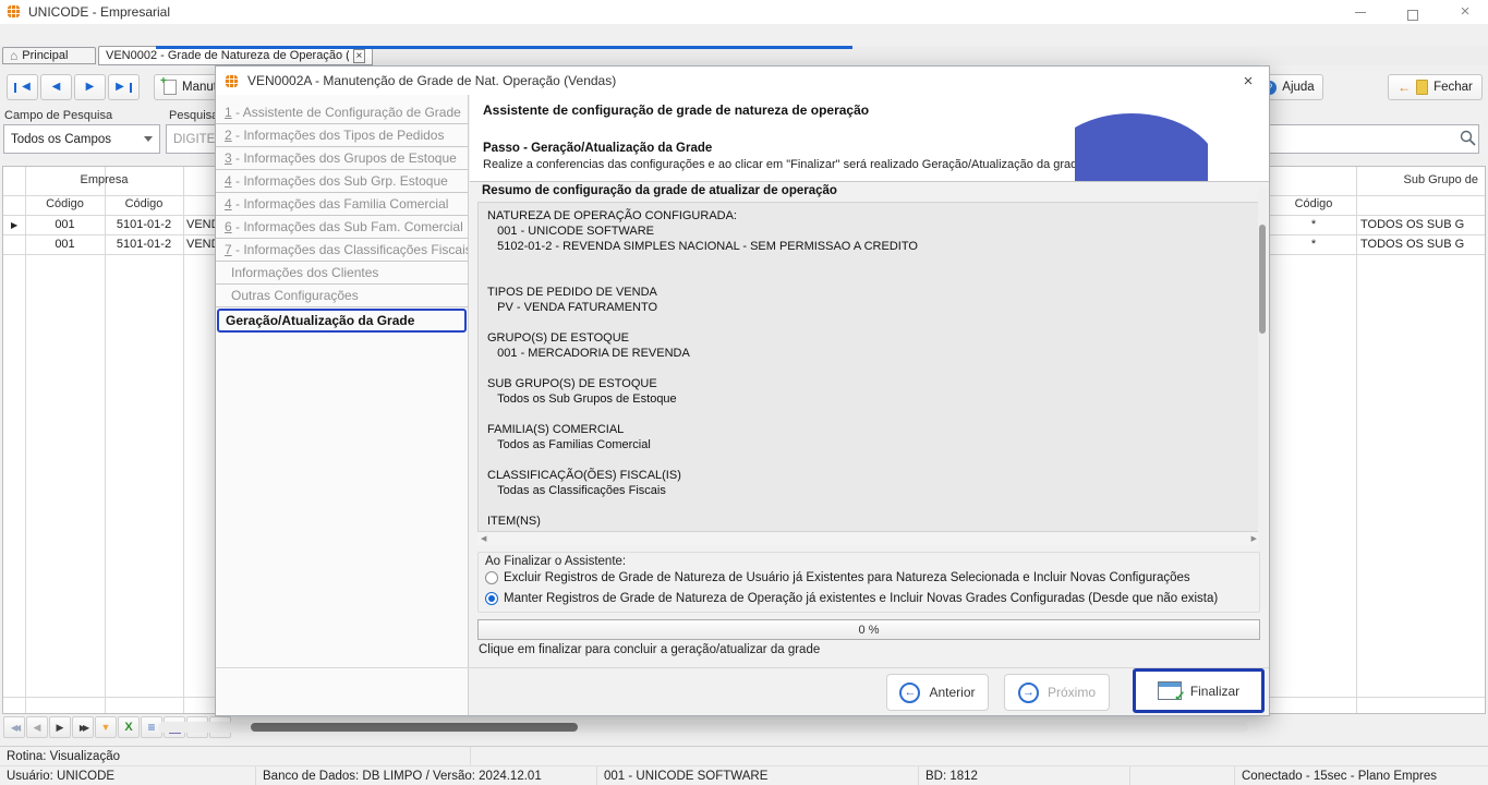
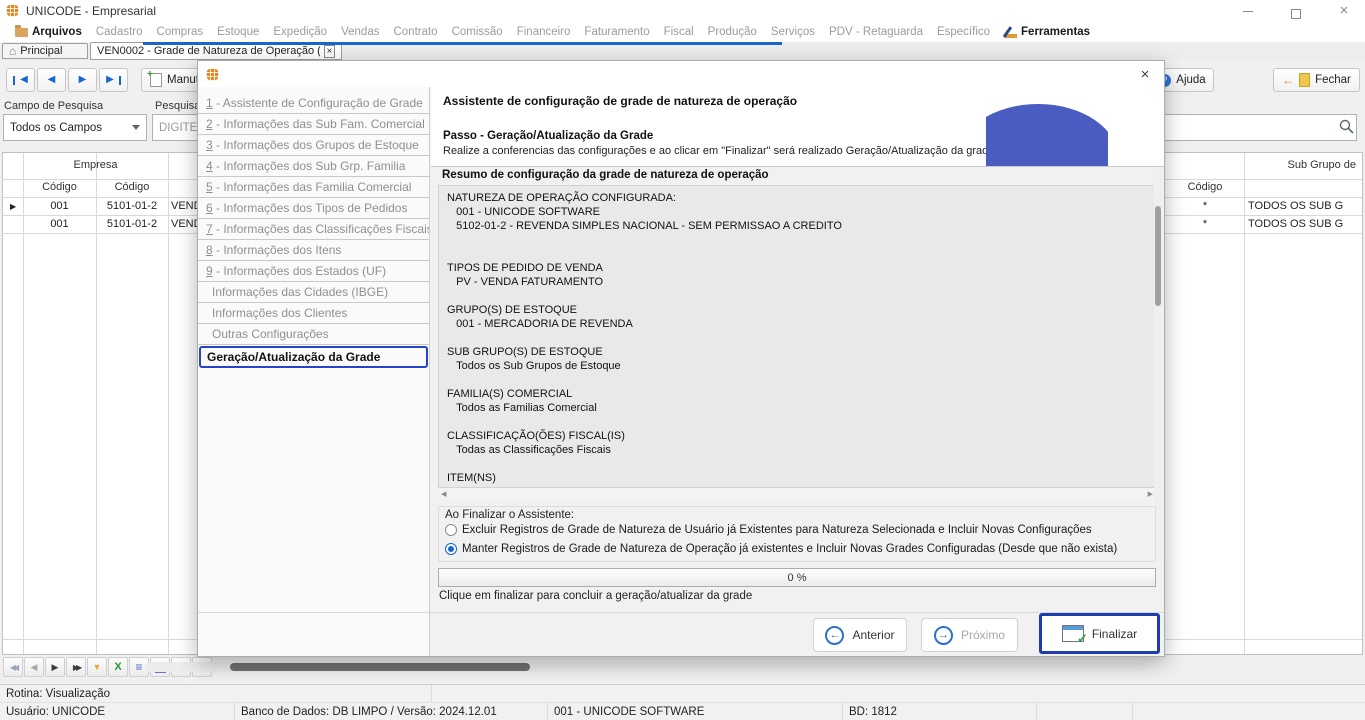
  UNICODE - Empresarial
  ×
+ Arquivos
+ Cadastro
+ Compras
+ Estoque
+ Expedição
+ Vendas
+ Contrato
+ Comissão
+ Financeiro
+ Faturamento
+ Fiscal
+ Produção
+ Serviços
+ PDV - Retaguarda
+ Específico
+ Ferramentas
  ⌂
  Principal
  VEN0002 - Grade de Natureza de Operação (
  ×
  ◀
  ◀
  ▶
  ▶
  +
  Ajuda
  ←
  Fechar
  Campo de Pesquisa
  Todos os Campos
  Pesquis
  DIGITE
  Empresa
  Código
  Código
  Sub Grupo de
  Código
  ▶
  001
  5101-01-2
  001
  5101-01-2
  *
  TODOS OS SUB G
  *
  TODOS OS SUB G
  ◀◀
  ◀
  ▶
  ▶▶
  ▼
  X
  ≡
  Rotina: Visualização
  Usuário: UNICODE
  Banco de Dados: DB LIMPO / Versão: 2024.12.01
  001 - UNICODE SOFTWARE
  BD: 1812
- Conectado - 15sec - Plano Empres
- VEN0002A - Manutenção de Grade de Nat. Operação (Vendas)
  ×
  1 - Assistente de Configuração de Grade
- 2 - Informações dos Tipos de Pedidos
+ 2 - Informações das Sub Fam. Comercial
  3 - Informações dos Grupos de Estoque
- 4 - Informações dos Sub Grp. Estoque
+ 4 - Informações dos Sub Grp. Familia
- 4 - Informações das Familia Comercial
+ 5 - Informações das Familia Comercial
- 6 - Informações das Sub Fam. Comercial
+ 6 - Informações dos Tipos de Pedidos
  7 - Informações das Classificações Fiscai
+ 8 - Informações dos Itens
+ 9 - Informações dos Estados (UF)
+ Informações das Cidades (IBGE)
  Informações dos Clientes
  Outras Configurações
  Geração/Atualização da Grade
  Assistente de configuração de grade de natureza de operação
  Passo - Geração/Atualização da Grade
  Realize a conferencias das configurações e ao clicar em "Finalizar" será realizado Geração/Atualização da gra
- Resumo de configuração da grade de atualizar de operação
+ Resumo de configuração da grade de natureza de operação
  NATUREZA DE OPERAÇÃO CONFIGURADA:
  001 - UNICODE SOFTWARE
  5102-01-2 - REVENDA SIMPLES NACIONAL - SEM PERMISSAO A CREDITO
  TIPOS DE PEDIDO DE VENDA
  PV - VENDA FATURAMENTO
  GRUPO(S) DE ESTOQUE
  001 - MERCADORIA DE REVENDA
  SUB GRUPO(S) DE ESTOQUE
  Todos os Sub Grupos de Estoque
  FAMILIA(S) COMERCIAL
  Todos as Familias Comercial
  CLASSIFICAÇÃO(ÕES) FISCAL(IS)
  Todas as Classificações Fiscais
  ITEM(NS)
  Ao Finalizar o Assistente:
  Excluir Registros de Grade de Natureza de Usuário já Existentes para Natureza Selecionada e Incluir Novas Configurações
  Manter Registros de Grade de Natureza de Operação já existentes e Incluir Novas Grades Configuradas (Desde que não exista)
  0 %
  Clique em finalizar para concluir a geração/atualizar da grade
  ←
  Anterior
  →
  Próximo
  ✓
  Finalizar
